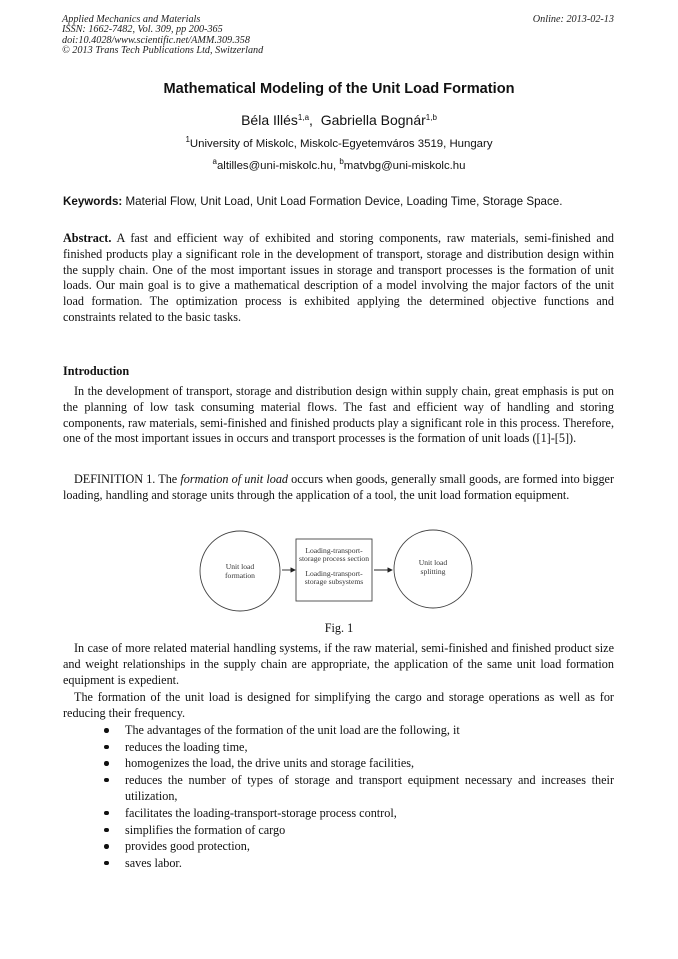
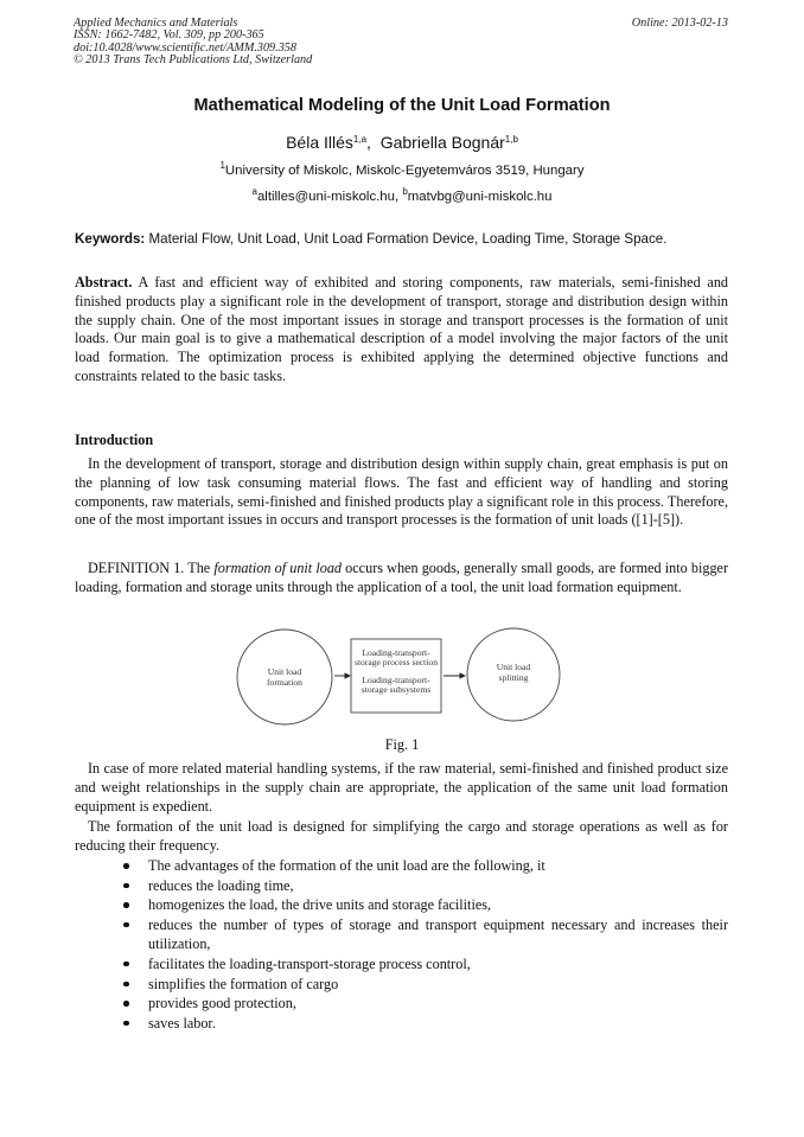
  Applied Mechanics and Materials
  ISSN: 1662-7482, Vol. 309, pp 200-365
  doi:10.4028/www.scientific.net/AMM.309.358
  © 2013 Trans Tech Publications Ltd, Switzerland
  Online: 2013-02-13
  Mathematical Modeling of the Unit Load Formation
  Béla Illés1,a, Gabriella Bognár1,b
  1University of Miskolc, Miskolc-Egyetemváros 3519, Hungary
  aaltilles@uni-miskolc.hu, bmatvbg@uni-miskolc.hu
  Keywords: Material Flow, Unit Load, Unit Load Formation Device, Loading Time, Storage Space.
  Abstract. A fast and efficient way of exhibited and storing components, raw materials, semi-finished and finished products play a significant role in the development of transport, storage and distribution design within the supply chain. One of the most important issues in storage and transport processes is the formation of unit loads. Our main goal is to give a mathematical description of a model involving the major factors of the unit load formation. The optimization process is exhibited applying the determined objective functions and constraints related to the basic tasks.
  Introduction
  In the development of transport, storage and distribution design within supply chain, great emphasis is put on the planning of low task consuming material flows. The fast and efficient way of handling and storing components, raw materials, semi-finished and finished products play a significant role in this process. Therefore, one of the most important issues in occurs and transport processes is the formation of unit loads ([1]-[5]).
- DEFINITION 1. The formation of unit load occurs when goods, generally small goods, are formed into bigger loading, handling and storage units through the application of a tool, the unit load formation equipment.
+ DEFINITION 1. The formation of unit load occurs when goods, generally small goods, are formed into bigger loading, formation and storage units through the application of a tool, the unit load formation equipment.
  Unit load
  formation
  Loading-transport-
  storage process section
  Loading-transport-
  storage subsystems
  Unit load
  splitting
  Fig. 1
  In case of more related material handling systems, if the raw material, semi-finished and finished product size and weight relationships in the supply chain are appropriate, the application of the same unit load formation equipment is expedient.
  The formation of the unit load is designed for simplifying the cargo and storage operations as well as for reducing their frequency.
  The advantages of the formation of the unit load are the following, it
  reduces the loading time,
  homogenizes the load, the drive units and storage facilities,
  reduces the number of types of storage and transport equipment necessary and increases their utilization,
  facilitates the loading-transport-storage process control,
  simplifies the formation of cargo
  provides good protection,
  saves labor.
